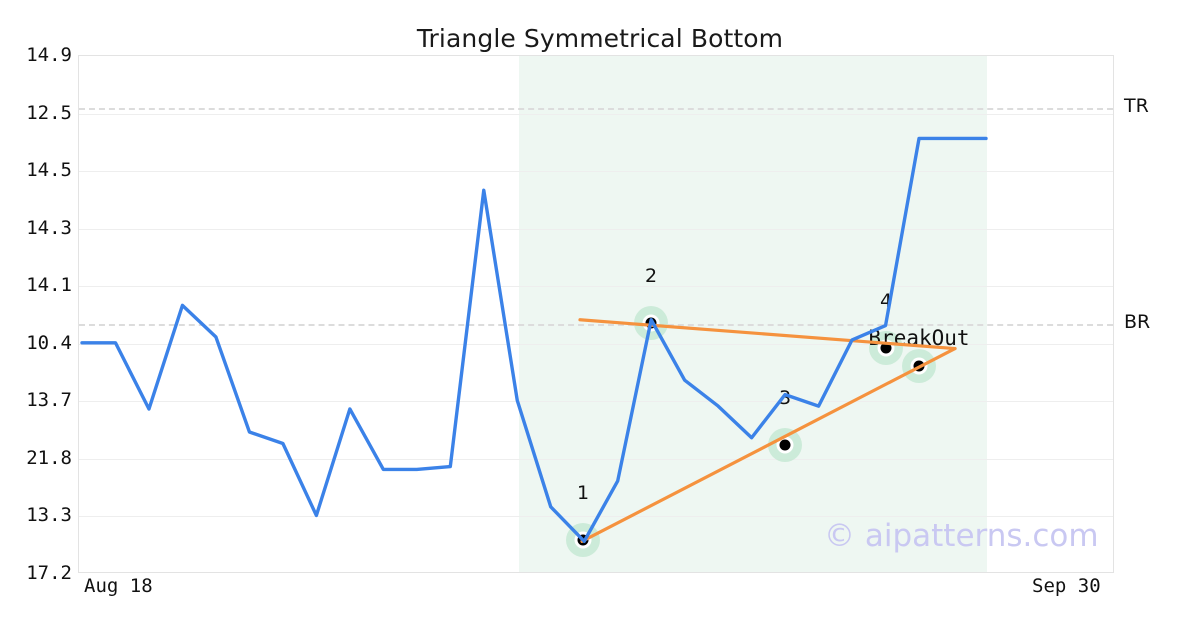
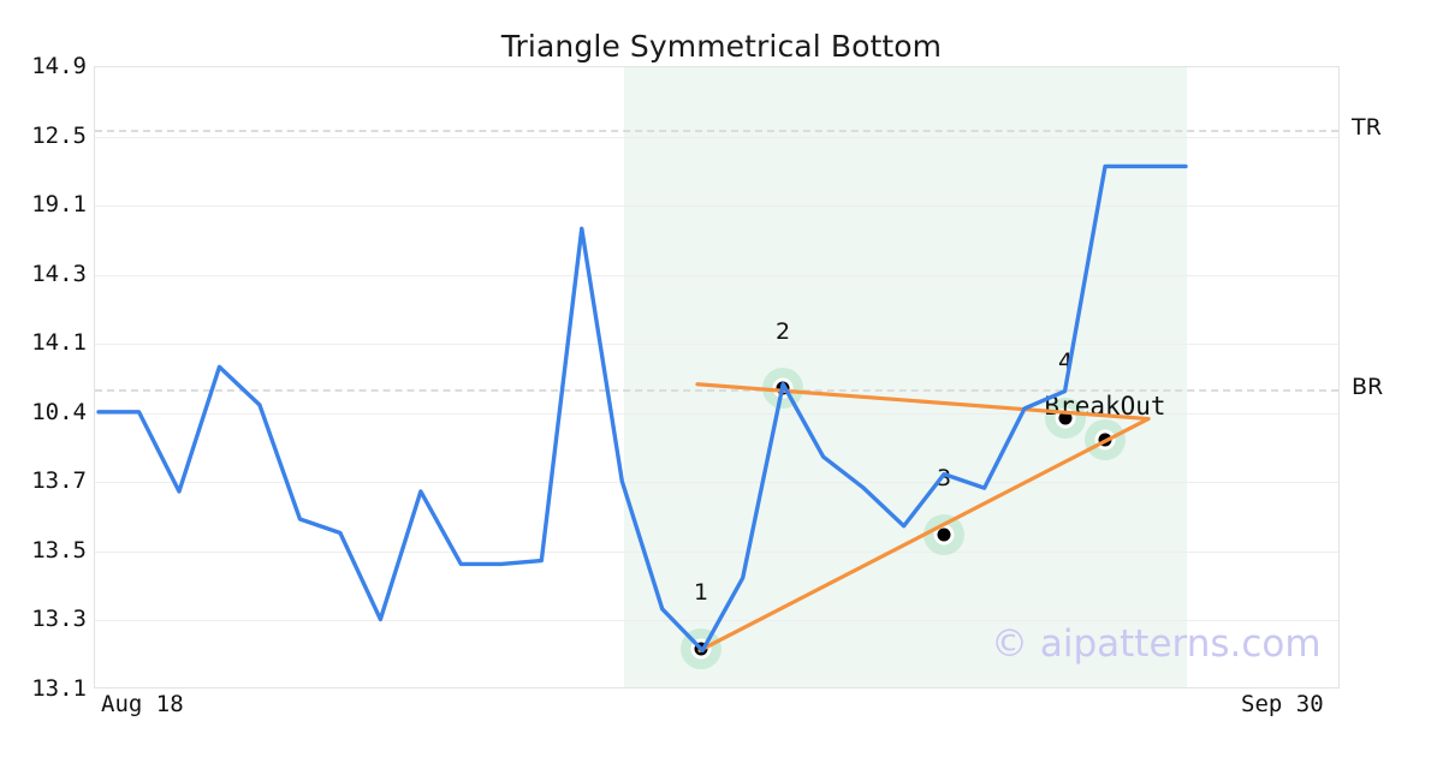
  Triangle Symmetrical Bottom
  1
  2
  3
  4
  BreakOut
  14.9
  12.5
- 14.5
+ 19.1
  14.3
  14.1
  10.4
  13.7
- 21.8
+ 13.5
  13.3
- 17.2
+ 13.1
  Aug 18
  Sep 30
  TR
  BR
  © aipatterns.com
